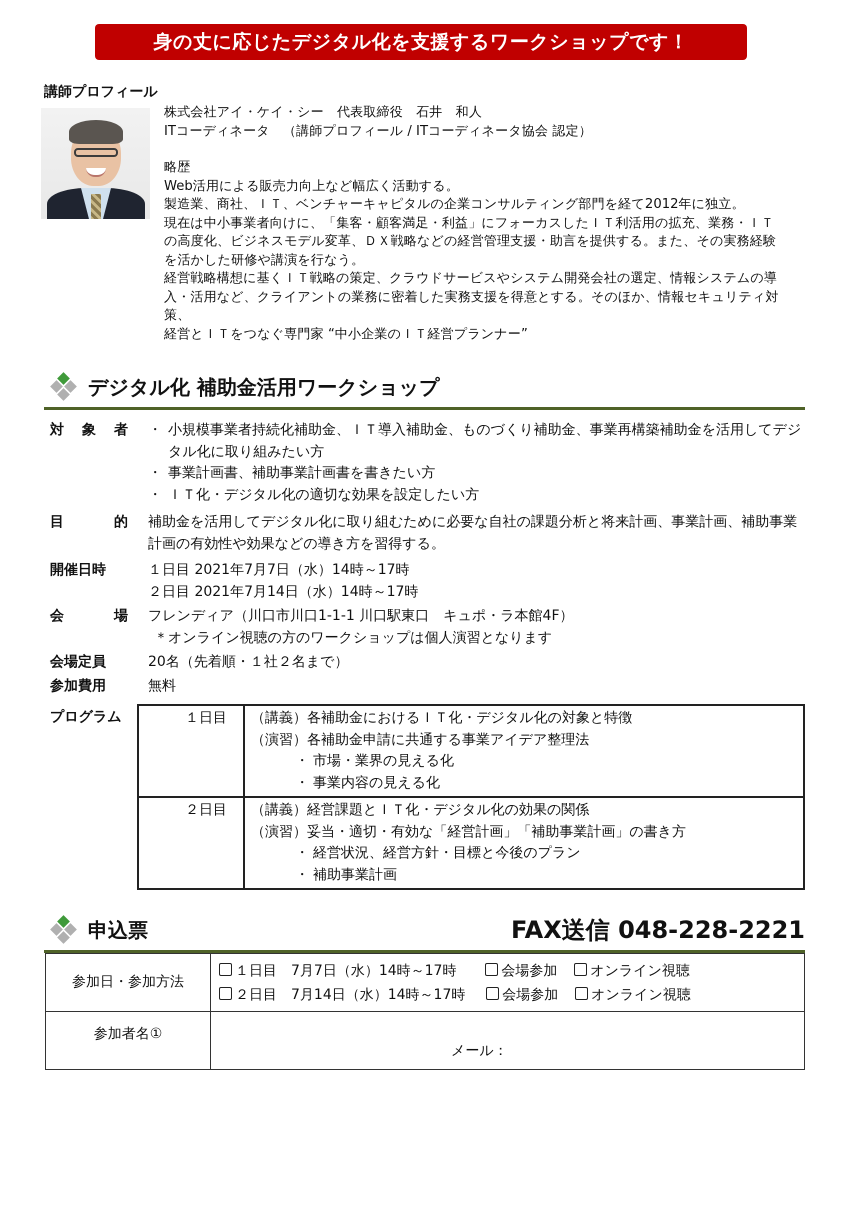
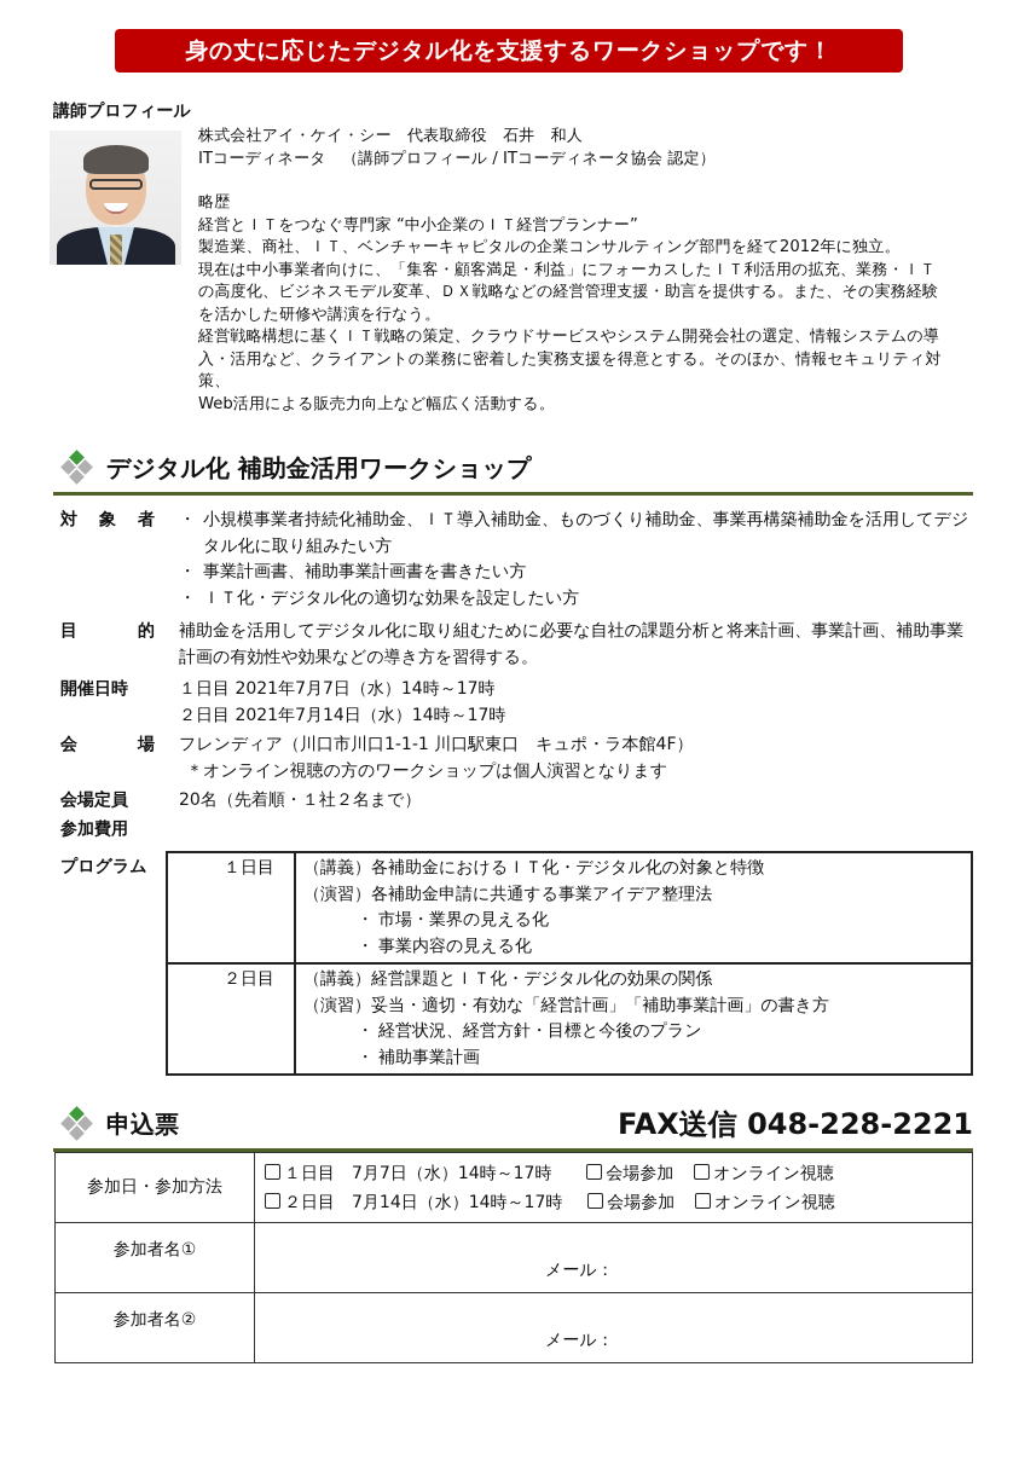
  身の丈に応じたデジタル化を支援するワークショップです！
  講師プロフィール
  株式会社アイ・ケイ・シー 代表取締役 石井 和人
  ITコーディネータ （講師プロフィール / ITコーディネータ協会 認定）
  略歴
- Web活用による販売力向上など幅広く活動する。
+ 経営とＩＴをつなぐ専門家 “中小企業のＩＴ経営プランナー”
  製造業、商社、ＩＴ、ベンチャーキャピタルの企業コンサルティング部門を経て2012年に独立。
  現在は中小事業者向けに、「集客・顧客満足・利益」にフォーカスしたＩＴ利活用の拡充、業務・ＩＴ
  の高度化、ビジネスモデル変革、ＤＸ戦略などの経営管理支援・助言を提供する。また、その実務経験
  を活かした研修や講演を行なう。
  経営戦略構想に基くＩＴ戦略の策定、クラウドサービスやシステム開発会社の選定、情報システムの導
  入・活用など、クライアントの業務に密着した実務支援を得意とする。そのほか、情報セキュリティ対策、
- 経営とＩＴをつなぐ専門家 “中小企業のＩＴ経営プランナー”
+ Web活用による販売力向上など幅広く活動する。
  デジタル化 補助金活用ワークショップ
  対
  象
  者
  小規模事業者持続化補助金、ＩＴ導入補助金、ものづくり補助金、事業再構築補助金を活用してデジタル化に取り組みたい方
  事業計画書、補助事業計画書を書きたい方
  ＩＴ化・デジタル化の適切な効果を設定したい方
  目
  的
  補助金を活用してデジタル化に取り組むために必要な自社の課題分析と将来計画、事業計画、補助事業計画の有効性や効果などの導き方を習得する。
  開催日時
  １日目 2021年7月7日（水）14時～17時
  ２日目 2021年7月14日（水）14時～17時
  会
  場
  フレンディア（川口市川口1-1-1 川口駅東口 キュポ・ラ本館4F）
  ＊オンライン視聴の方のワークショップは個人演習となります
  会場定員
  20名（先着順・１社２名まで）
  参加費用
- 無料
  プログラム
  １日目	（講義）各補助金におけるＩＴ化・デジタル化の対象と特徴 （演習）各補助金申請に共通する事業アイデア整理法 市場・業界の見える化 事業内容の見える化
  ２日目	（講義）経営課題とＩＴ化・デジタル化の効果の関係 （演習）妥当・適切・有効な「経営計画」「補助事業計画」の書き方 経営状況、経営方針・目標と今後のプラン 補助事業計画
  申込票
  FAX送信 048-228-2221
  参加日・参加方法	１日目 7月7日（水）14時～17時 会場参加 オンライン視聴 ２日目 7月14日（水）14時～17時 会場参加 オンライン視聴
  参加者名①	メール：
+ 参加者名②	メール：
